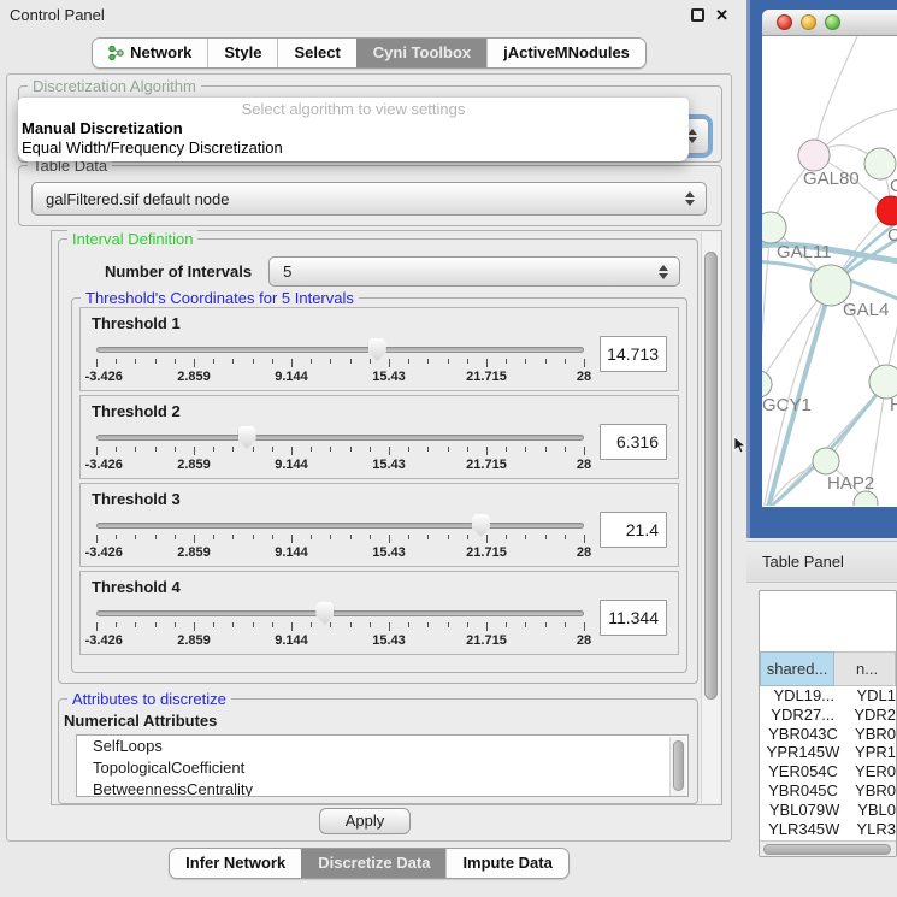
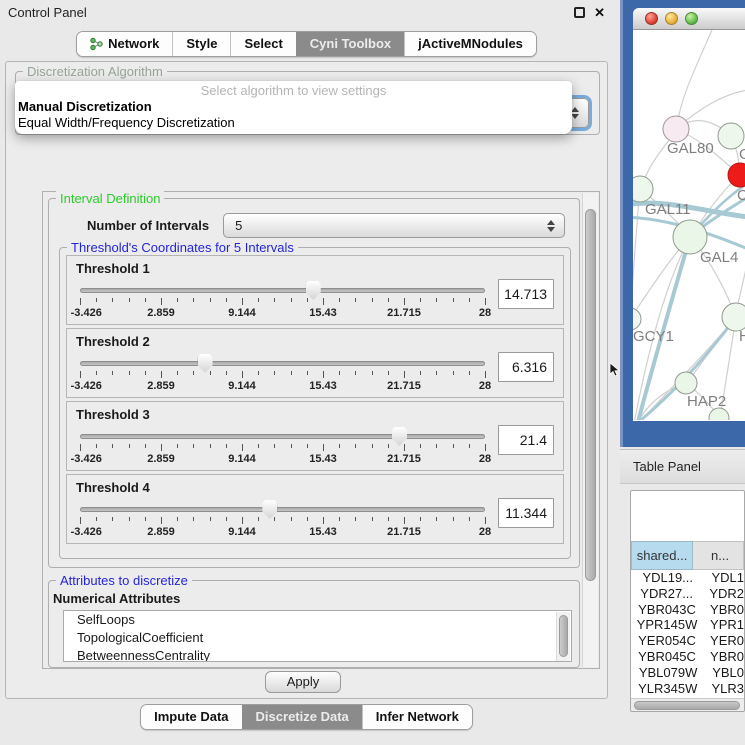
  Control Panel
  ✕
  Network
  Style
  Select
  Cyni Toolbox
  jActiveMNodules
  Discretization Algorithm
  Select algorithm to view settings
  Manual Discretization
  Equal Width/Frequency Discretization
- Table Data
- galFiltered.sif default node
  Interval Definition
  Number of Intervals
  5
  Threshold's Coordinates for 5 Intervals
  Threshold 1
  -3.426
  2.859
  9.144
  15.43
  21.715
  28
  14.713
  Threshold 2
  -3.426
  2.859
  9.144
  15.43
  21.715
  28
  6.316
  Threshold 3
  -3.426
  2.859
  9.144
  15.43
  21.715
  28
  21.4
  Threshold 4
  -3.426
  2.859
  9.144
  15.43
  21.715
  28
  11.344
  Attributes to discretize
  Numerical Attributes
  SelfLoops
  TopologicalCoefficient
  BetweennessCentrality
  Apply
- Infer Network
+ Impute Data
  Discretize Data
- Impute Data
+ Infer Network
  GAL80
  C
  GAL11
  GAL4
  GCY1
  H
  HAP2
  Table Panel
  shared...
  n...
  YDL19...
  YDL1
  YDR27...
  YDR2
  YBR043C
  YBR0
  YPR145W
  YPR1
  YER054C
  YER0
  YBR045C
  YBR0
  YBL079W
  YBL0
  YLR345W
  YLR3
